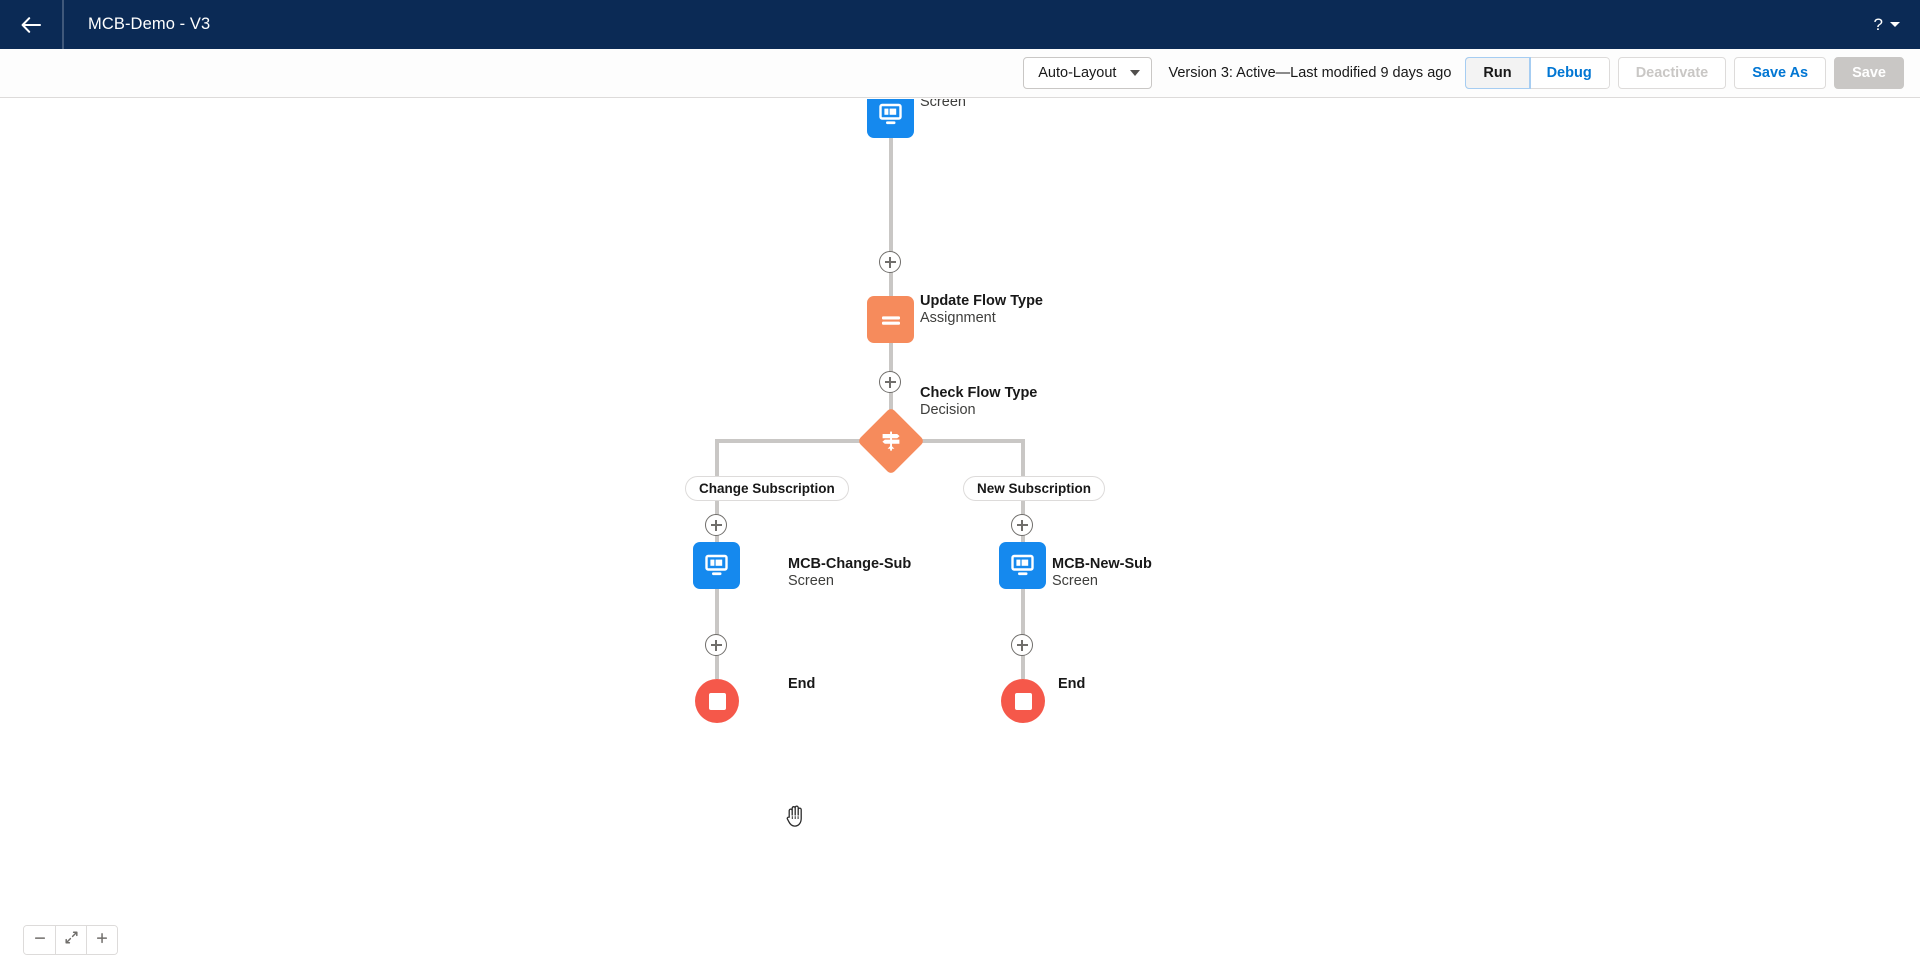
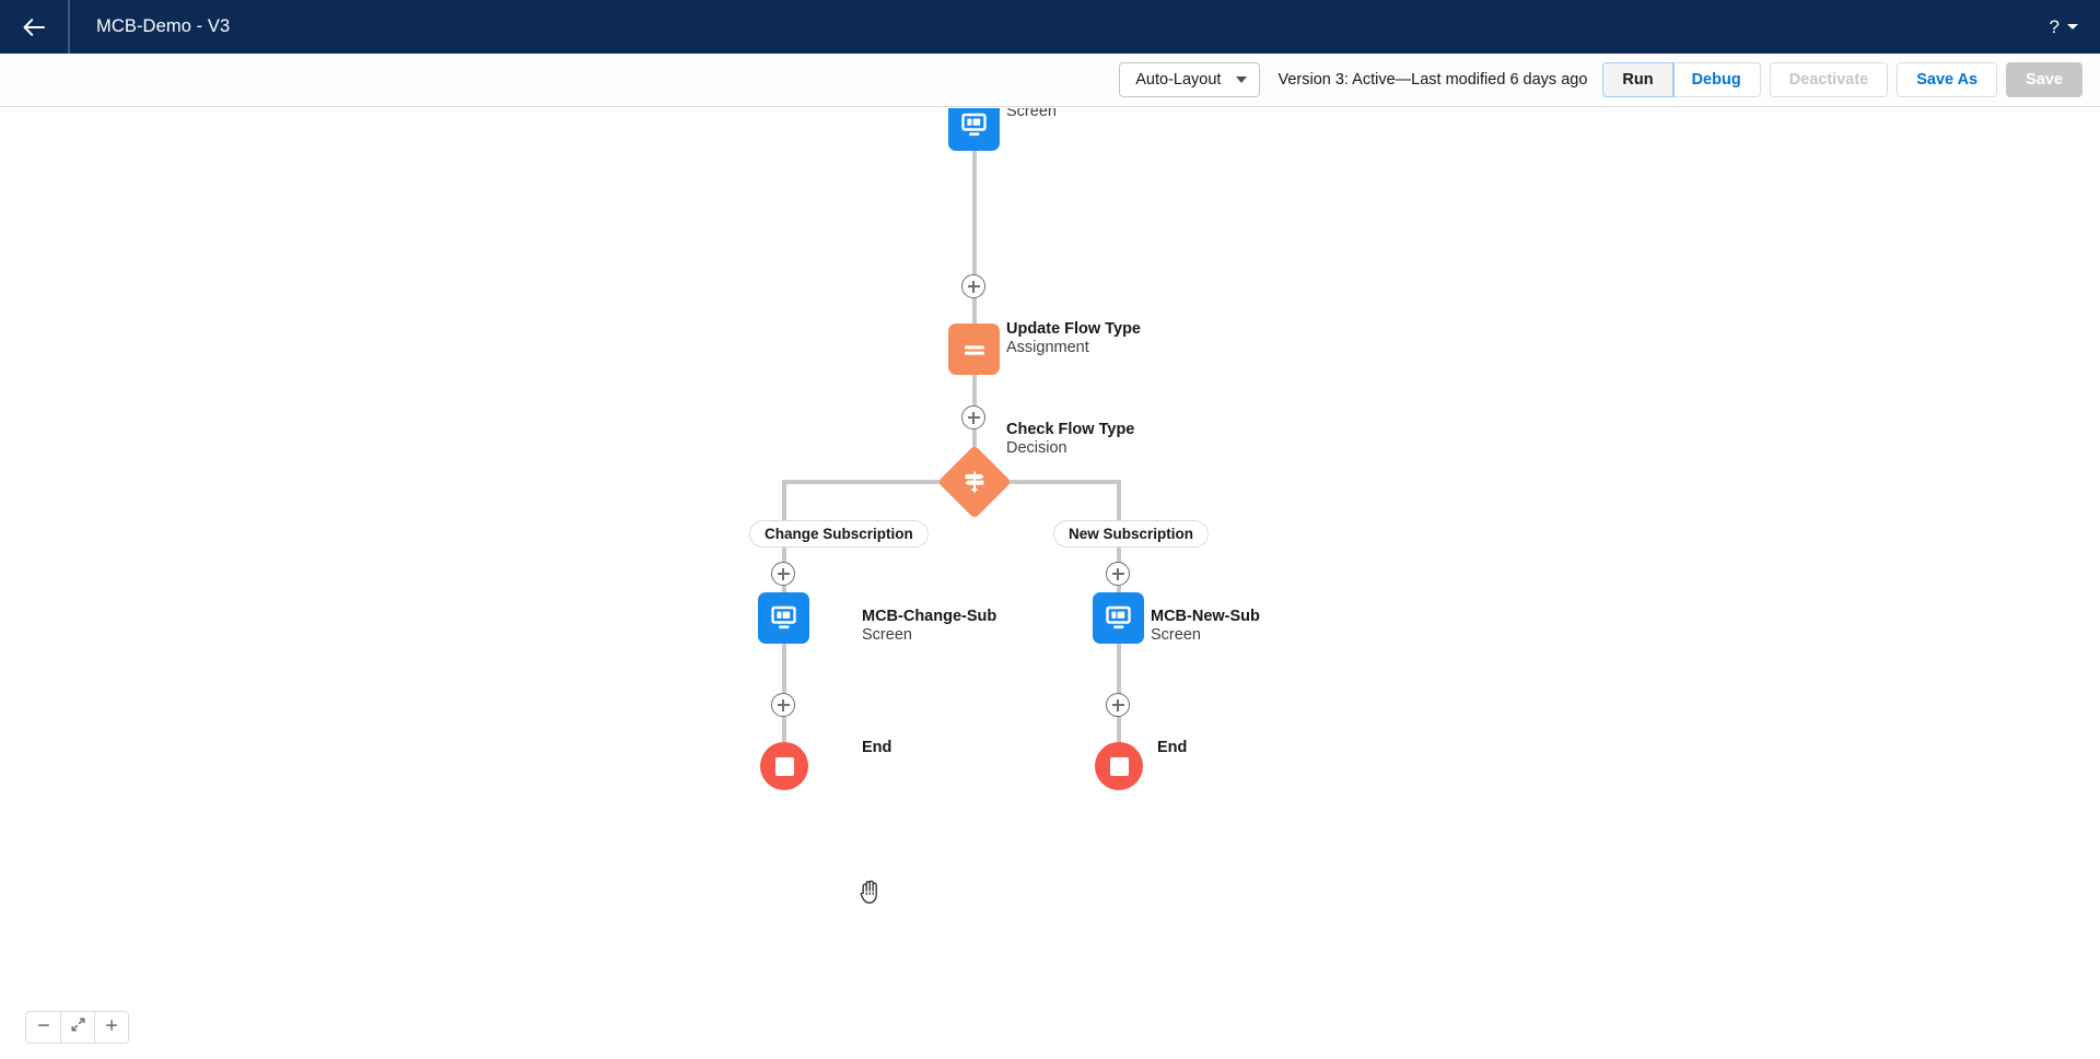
  MCB-Demo - V3
  ?
  Auto-Layout
- Version 3: Active—Last modified 9 days ago
+ Version 3: Active—Last modified 6 days ago
  Run
  Debug
  Deactivate
  Save As
  Save
  Screen
  Update Flow Type
  Assignment
  Check Flow Type
  Decision
  Change Subscription
  New Subscription
  MCB-Change-Sub
  Screen
  End
  MCB-New-Sub
  Screen
  End
